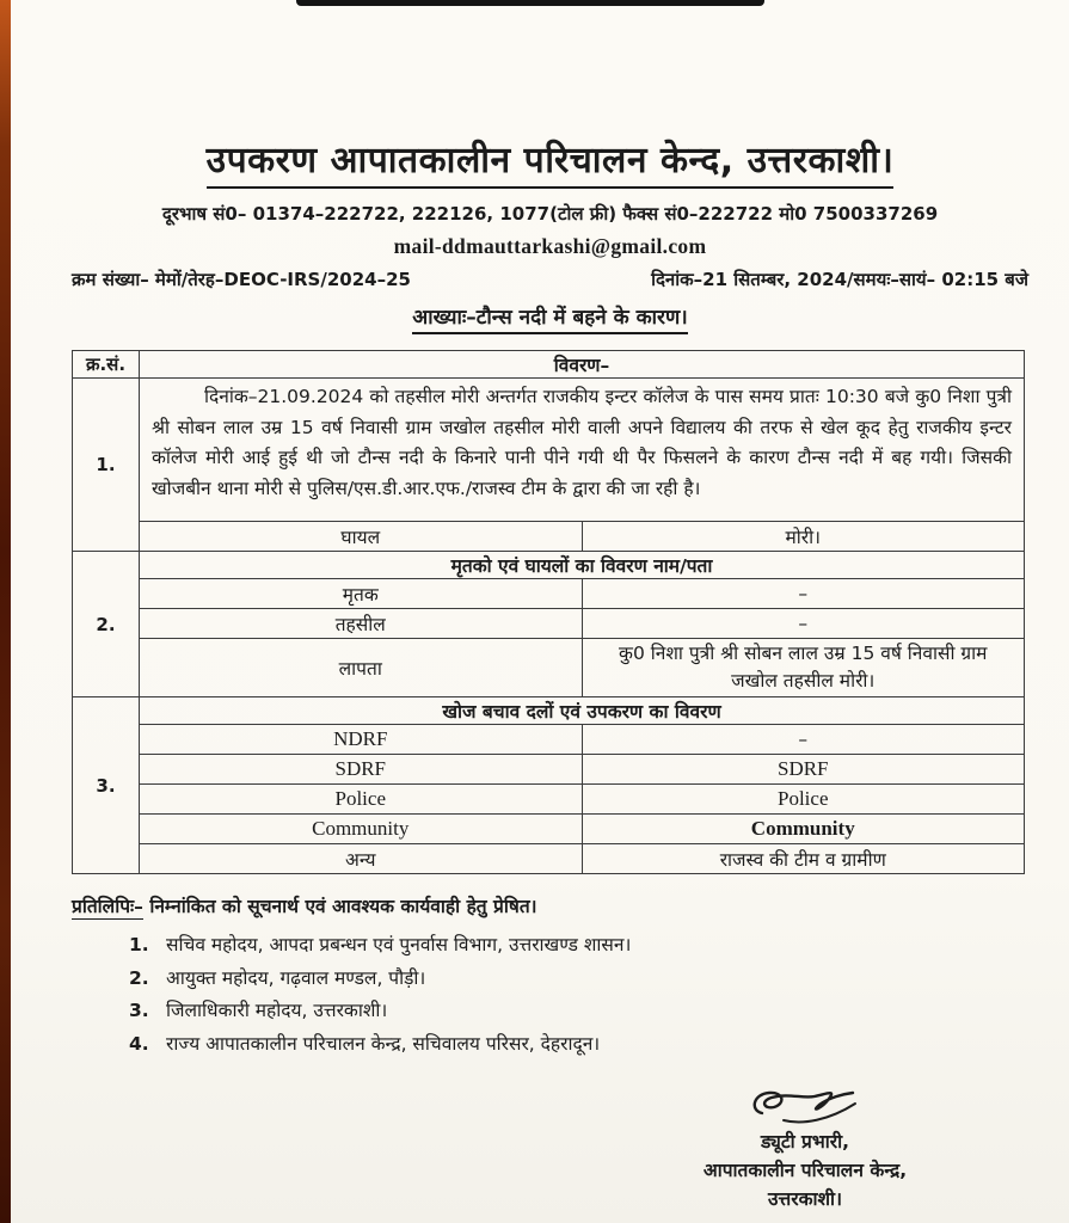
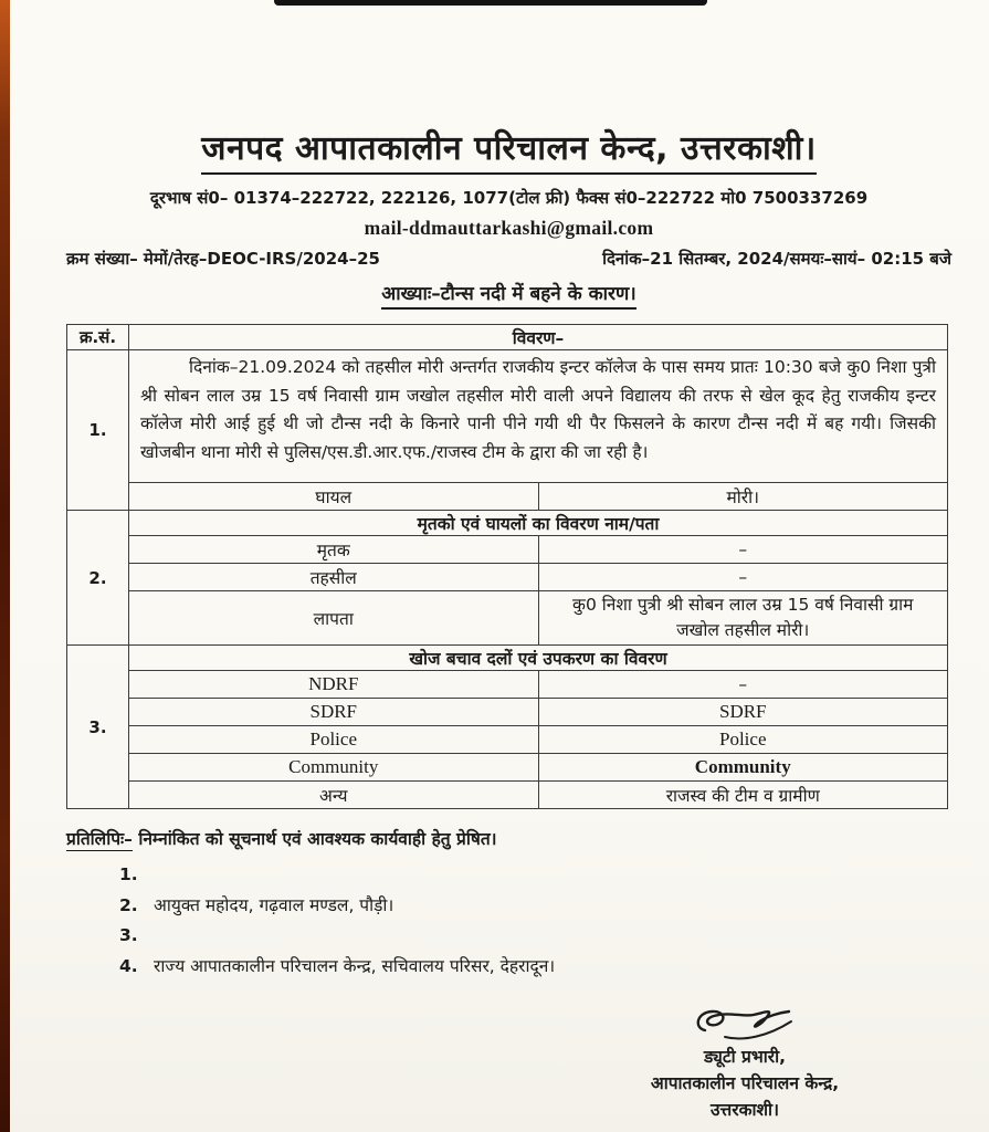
- उपकरण आपातकालीन परिचालन केन्द, उत्तरकाशी।
+ जनपद आपातकालीन परिचालन केन्द, उत्तरकाशी।
  दूरभाष सं0– 01374–222722, 222126, 1077(टोल फ्री) फैक्स सं0–222722 मो0 7500337269
  mail-ddmauttarkashi@gmail.com
  क्रम संख्या– मेमों/तेरह–DEOC-IRS/2024–25
  दिनांक–21 सितम्बर, 2024/समयः–सायं– 02:15 बजे
  आख्याः–टौन्स नदी में बहने के कारण।
  क्र.सं.	विवरण–
  1.	दिनांक–21.09.2024 को तहसील मोरी अन्तर्गत राजकीय इन्टर कॉलेज के पास समय प्रातः 10:30 बजे कु0 निशा पुत्री श्री सोबन लाल उम्र 15 वर्ष निवासी ग्राम जखोल तहसील मोरी वाली अपने विद्यालय की तरफ से खेल कूद हेतु राजकीय इन्टर कॉलेज मोरी आई हुई थी जो टौन्स नदी के किनारे पानी पीने गयी थी पैर फिसलने के कारण टौन्स नदी में बह गयी। जिसकी खोजबीन थाना मोरी से पुलिस/एस.डी.आर.एफ./राजस्व टीम के द्वारा की जा रही है।
  घायल	मोरी।
  2.	मृतको एवं घायलों का विवरण नाम/पता
  मृतक	–
  तहसील	–
  लापता	कु0 निशा पुत्री श्री सोबन लाल उम्र 15 वर्ष निवासी ग्राम जखोल तहसील मोरी।
  3.	खोज बचाव दलों एवं उपकरण का विवरण
  NDRF	–
  SDRF	SDRF
  Police	Police
  Community	Community
  अन्य	राजस्व की टीम व ग्रामीण
  प्रतिलिपिः– निम्नांकित को सूचनार्थ एवं आवश्यक कार्यवाही हेतु प्रेषित।
  1.
- सचिव महोदय, आपदा प्रबन्धन एवं पुनर्वास विभाग, उत्तराखण्ड शासन।
  2.
  आयुक्त महोदय, गढ़वाल मण्डल, पौड़ी।
  3.
- जिलाधिकारी महोदय, उत्तरकाशी।
  4.
  राज्य आपातकालीन परिचालन केन्द्र, सचिवालय परिसर, देहरादून।
  ड्यूटी प्रभारी,
  आपातकालीन परिचालन केन्द्र,
  उत्तरकाशी।
